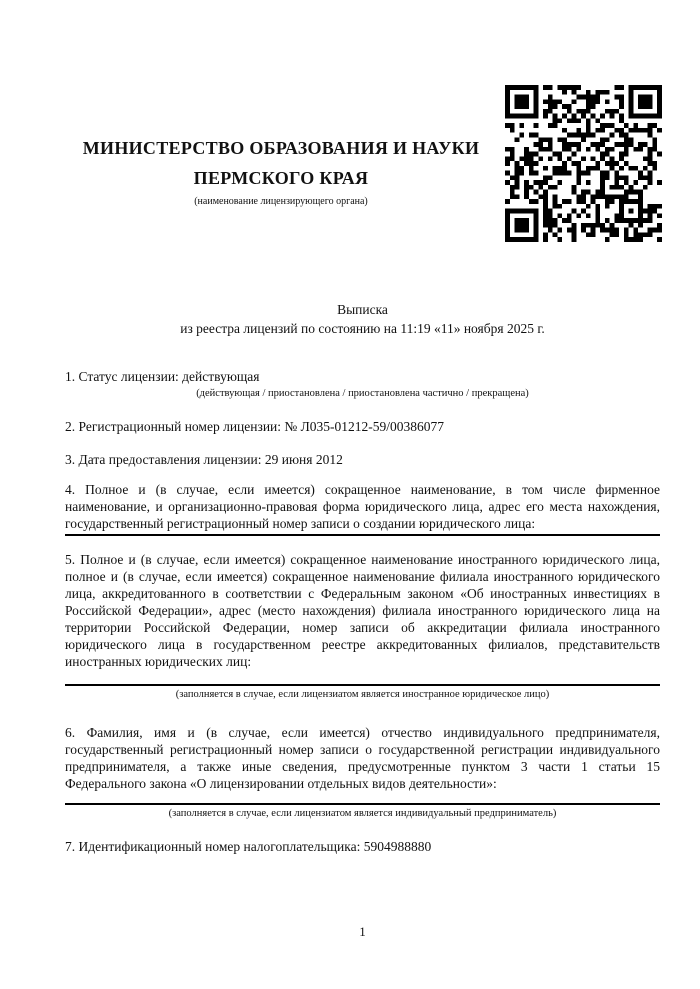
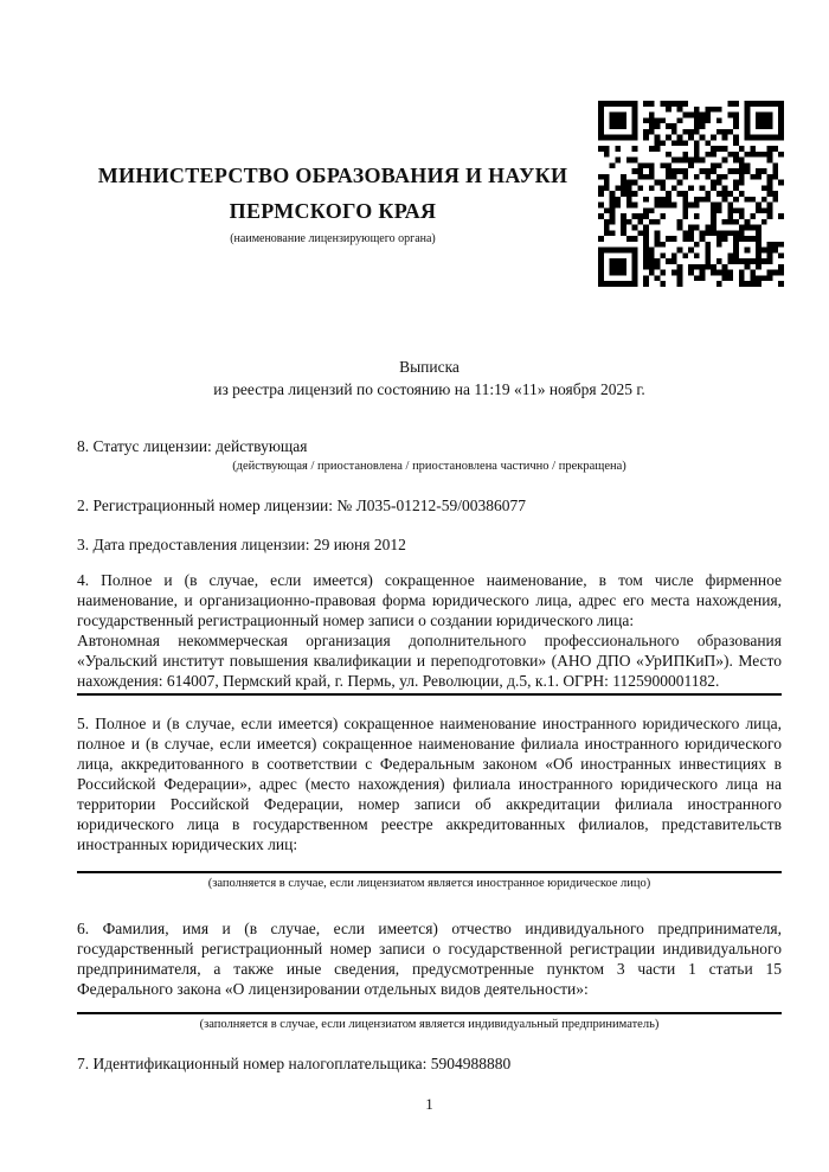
  МИНИСТЕРСТВО ОБРАЗОВАНИЯ И НАУКИ
  ПЕРМСКОГО КРАЯ
  (наименование лицензирующего органа)
  Выписка
  из реестра лицензий по состоянию на 11:19 «11» ноября 2025 г.
- 1. Статус лицензии: действующая
+ 8. Статус лицензии: действующая
  (действующая / приостановлена / приостановлена частично / прекращена)
  2. Регистрационный номер лицензии: № Л035-01212-59/00386077
  3. Дата предоставления лицензии: 29 июня 2012
  4. Полное и (в случае, если имеется) сокращенное наименование, в том числе фирменное наименование, и организационно-правовая форма юридического лица, адрес его места нахождения, государственный регистрационный номер записи о создании юридического лица:
+ Автономная некоммерческая организация дополнительного профессионального образования «Уральский институт повышения квалификации и переподготовки» (АНО ДПО «УрИПКиП»). Место нахождения: 614007, Пермский край, г. Пермь, ул. Революции, д.5, к.1. ОГРН: 1125900001182.
  5. Полное и (в случае, если имеется) сокращенное наименование иностранного юридического лица, полное и (в случае, если имеется) сокращенное наименование филиала иностранного юридического лица, аккредитованного в соответствии с Федеральным законом «Об иностранных инвестициях в Российской Федерации», адрес (место нахождения) филиала иностранного юридического лица на территории Российской Федерации, номер записи об аккредитации филиала иностранного юридического лица в государственном реестре аккредитованных филиалов, представительств иностранных юридических лиц:
  (заполняется в случае, если лицензиатом является иностранное юридическое лицо)
  6. Фамилия, имя и (в случае, если имеется) отчество индивидуального предпринимателя, государственный регистрационный номер записи о государственной регистрации индивидуального предпринимателя, а также иные сведения, предусмотренные пунктом 3 части 1 статьи 15 Федерального закона «О лицензировании отдельных видов деятельности»:
  (заполняется в случае, если лицензиатом является индивидуальный предприниматель)
  7. Идентификационный номер налогоплательщика: 5904988880
  1
